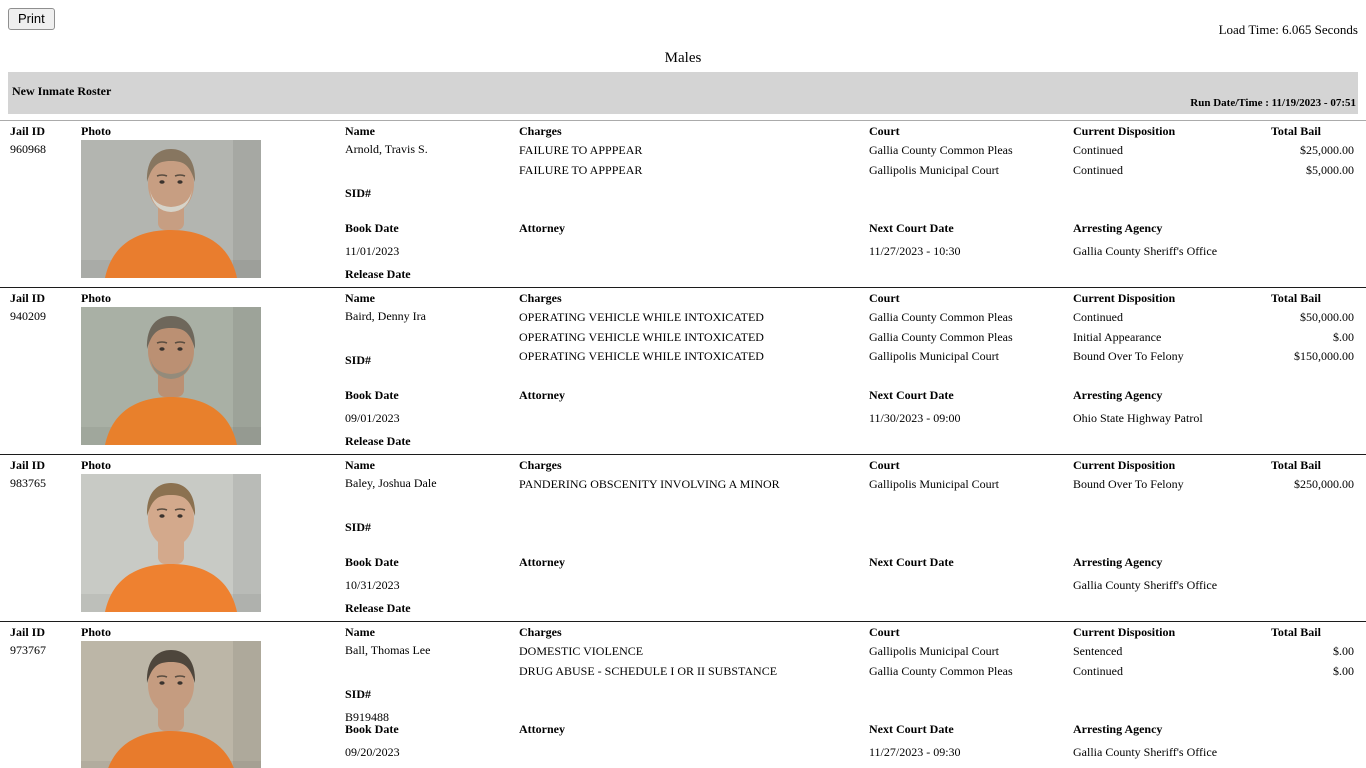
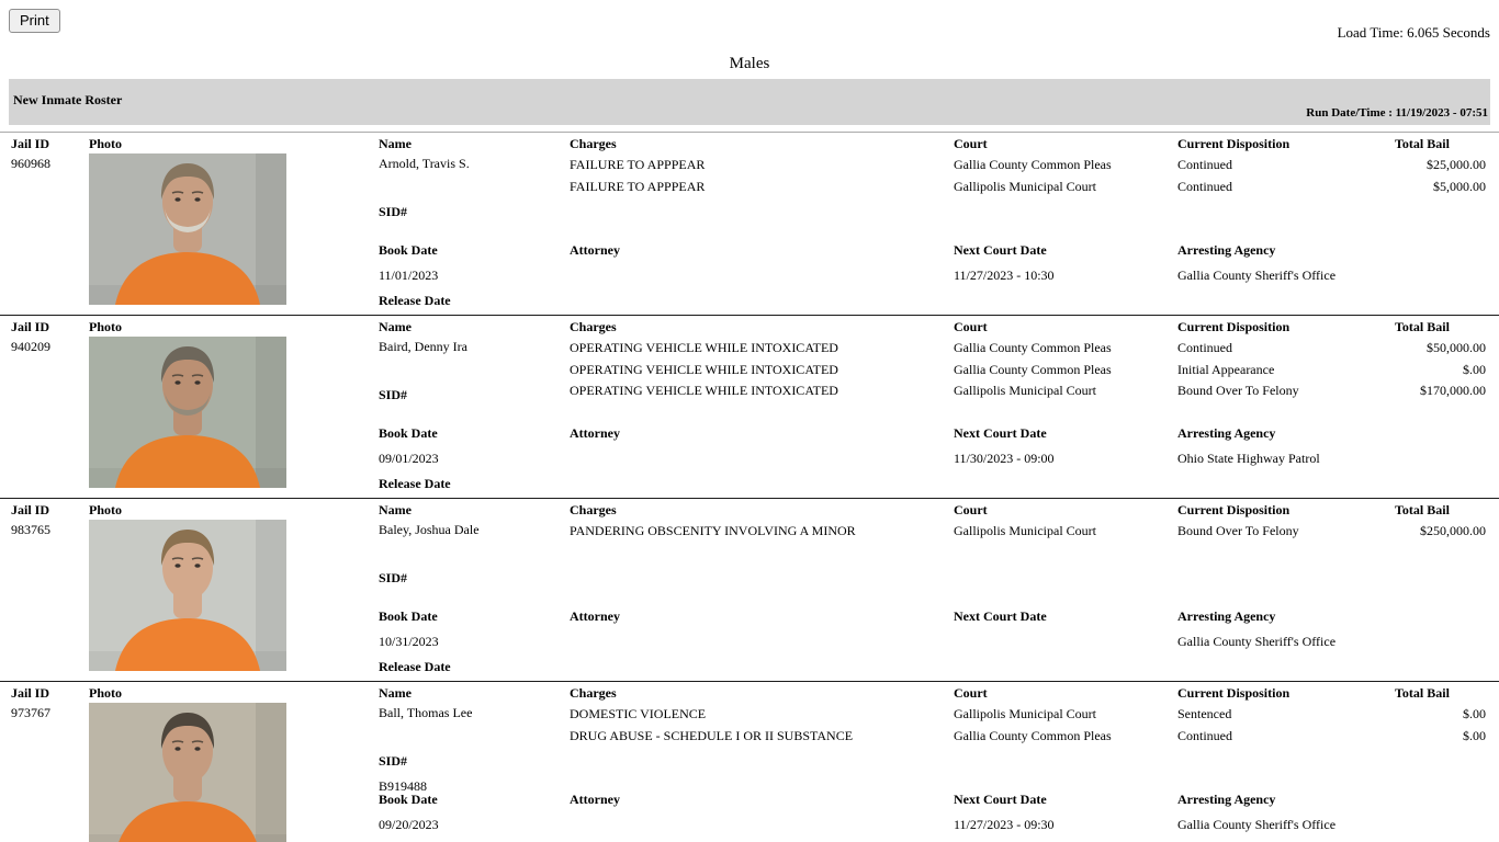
  Print
  Load Time: 6.065 Seconds
  Males
  New Inmate Roster
  Run Date/Time : 11/19/2023 - 07:51
  Jail ID
  Photo
  Name
  Charges
  Court
  Current Disposition
  Total Bail
  960968
  Arnold, Travis S.
  FAILURE TO APPPEAR
  Gallia County Common Pleas
  Continued
  $25,000.00
  FAILURE TO APPPEAR
  Gallipolis Municipal Court
  Continued
  $5,000.00
  SID#
  Book Date
  11/01/2023
  Release Date
  Attorney
  Next Court Date
  11/27/2023 - 10:30
  Arresting Agency
  Gallia County Sheriff's Office
  Jail ID
  Photo
  Name
  Charges
  Court
  Current Disposition
  Total Bail
  940209
  Baird, Denny Ira
  OPERATING VEHICLE WHILE INTOXICATED
  Gallia County Common Pleas
  Continued
  $50,000.00
  OPERATING VEHICLE WHILE INTOXICATED
  Gallia County Common Pleas
  Initial Appearance
  $.00
  OPERATING VEHICLE WHILE INTOXICATED
  Gallipolis Municipal Court
  Bound Over To Felony
- $150,000.00
+ $170,000.00
  SID#
  Book Date
  09/01/2023
  Release Date
  Attorney
  Next Court Date
  11/30/2023 - 09:00
  Arresting Agency
  Ohio State Highway Patrol
  Jail ID
  Photo
  Name
  Charges
  Court
  Current Disposition
  Total Bail
  983765
  Baley, Joshua Dale
  PANDERING OBSCENITY INVOLVING A MINOR
  Gallipolis Municipal Court
  Bound Over To Felony
  $250,000.00
  SID#
  Book Date
  10/31/2023
  Release Date
  Attorney
  Next Court Date
  Arresting Agency
  Gallia County Sheriff's Office
  Jail ID
  Photo
  Name
  Charges
  Court
  Current Disposition
  Total Bail
  973767
  Ball, Thomas Lee
  DOMESTIC VIOLENCE
  Gallipolis Municipal Court
  Sentenced
  $.00
  DRUG ABUSE - SCHEDULE I OR II SUBSTANCE
  Gallia County Common Pleas
  Continued
  $.00
  SID#
  B919488
  Book Date
  09/20/2023
  Attorney
  Next Court Date
  11/27/2023 - 09:30
  Arresting Agency
  Gallia County Sheriff's Office
